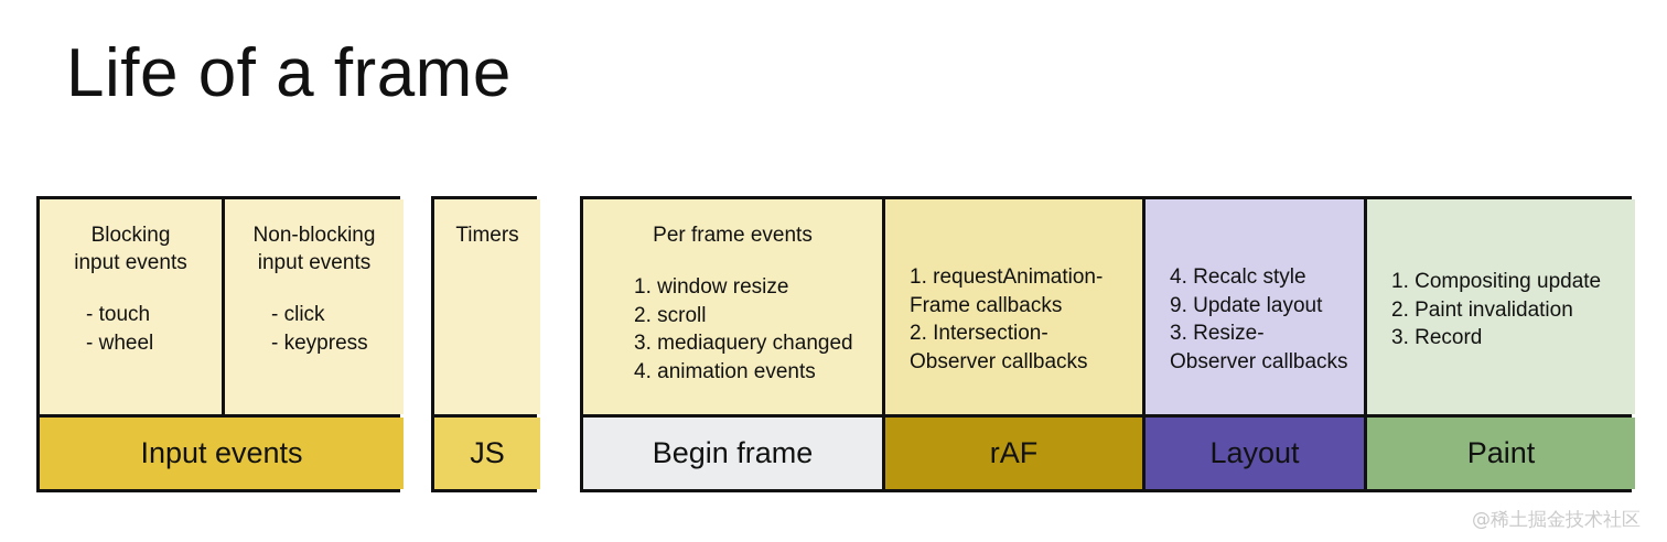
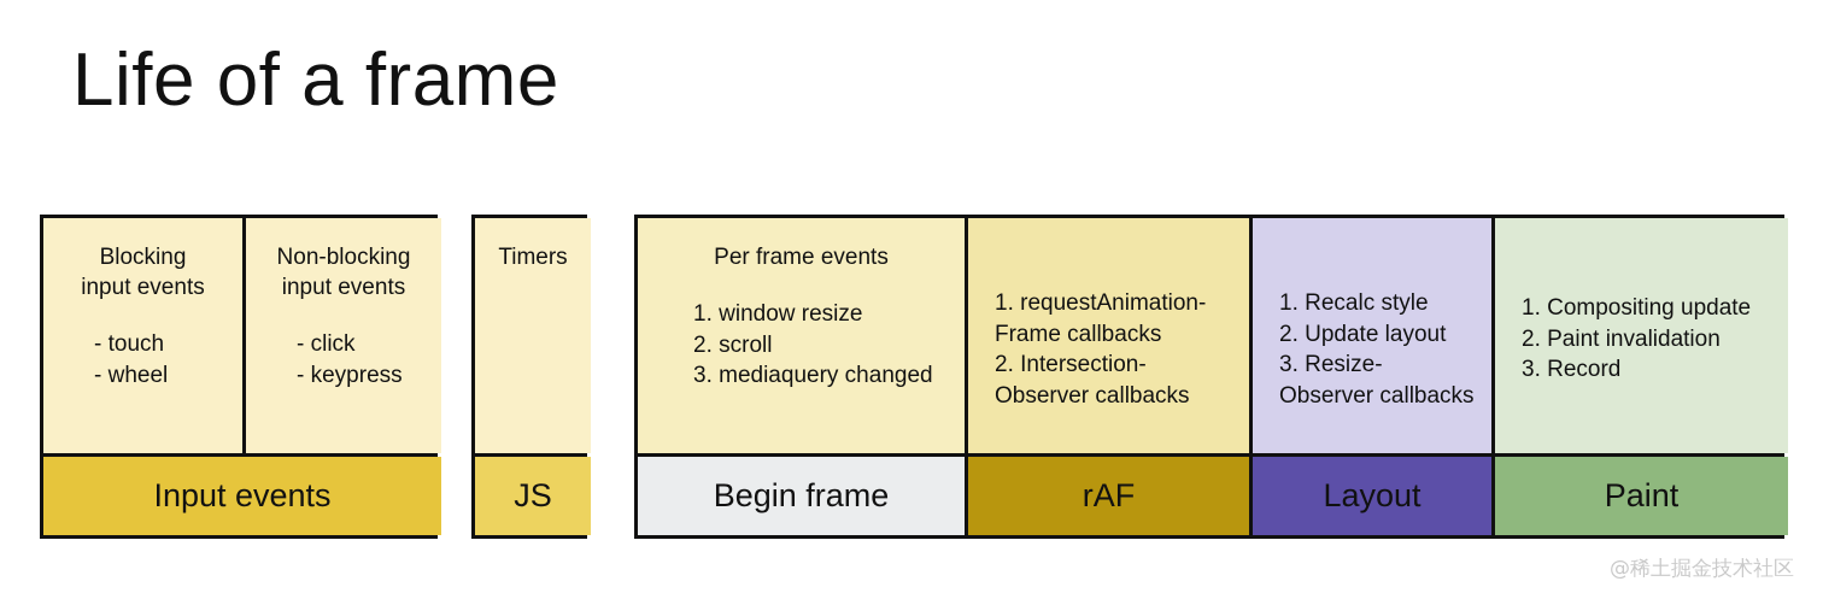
  Life of a frame
  Blocking
  input events
  - touch
  - wheel
  Non-blocking
  input events
  - click
  - keypress
  Input events
  Timers
  JS
  Per frame events
  1. window resize
  2. scroll
  3. mediaquery changed
- 4. animation events
  1. requestAnimation-
  Frame callbacks
  2. Intersection-
  Observer callbacks
- 4. Recalc style
+ 1. Recalc style
- 9. Update layout
+ 2. Update layout
  3. Resize-
  Observer callbacks
  1. Compositing update
  2. Paint invalidation
  3. Record
  Begin frame
  rAF
  Layout
  Paint
  @稀土掘金技术社区
